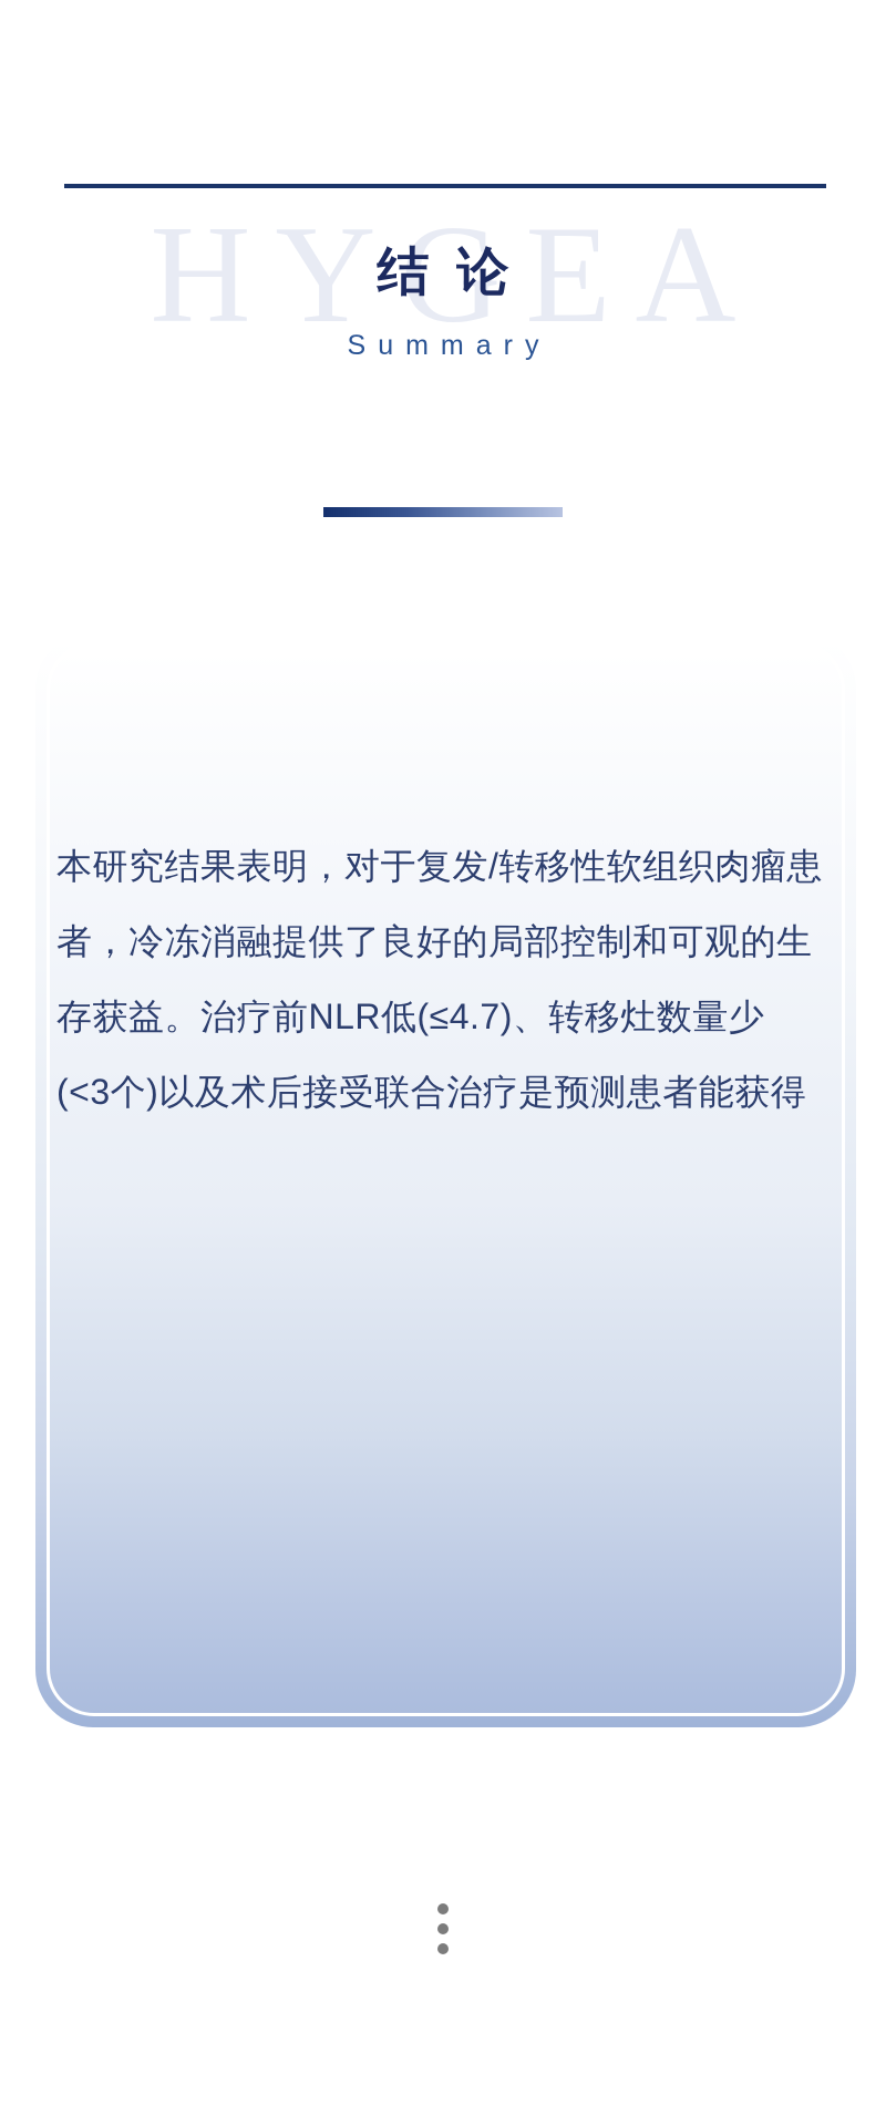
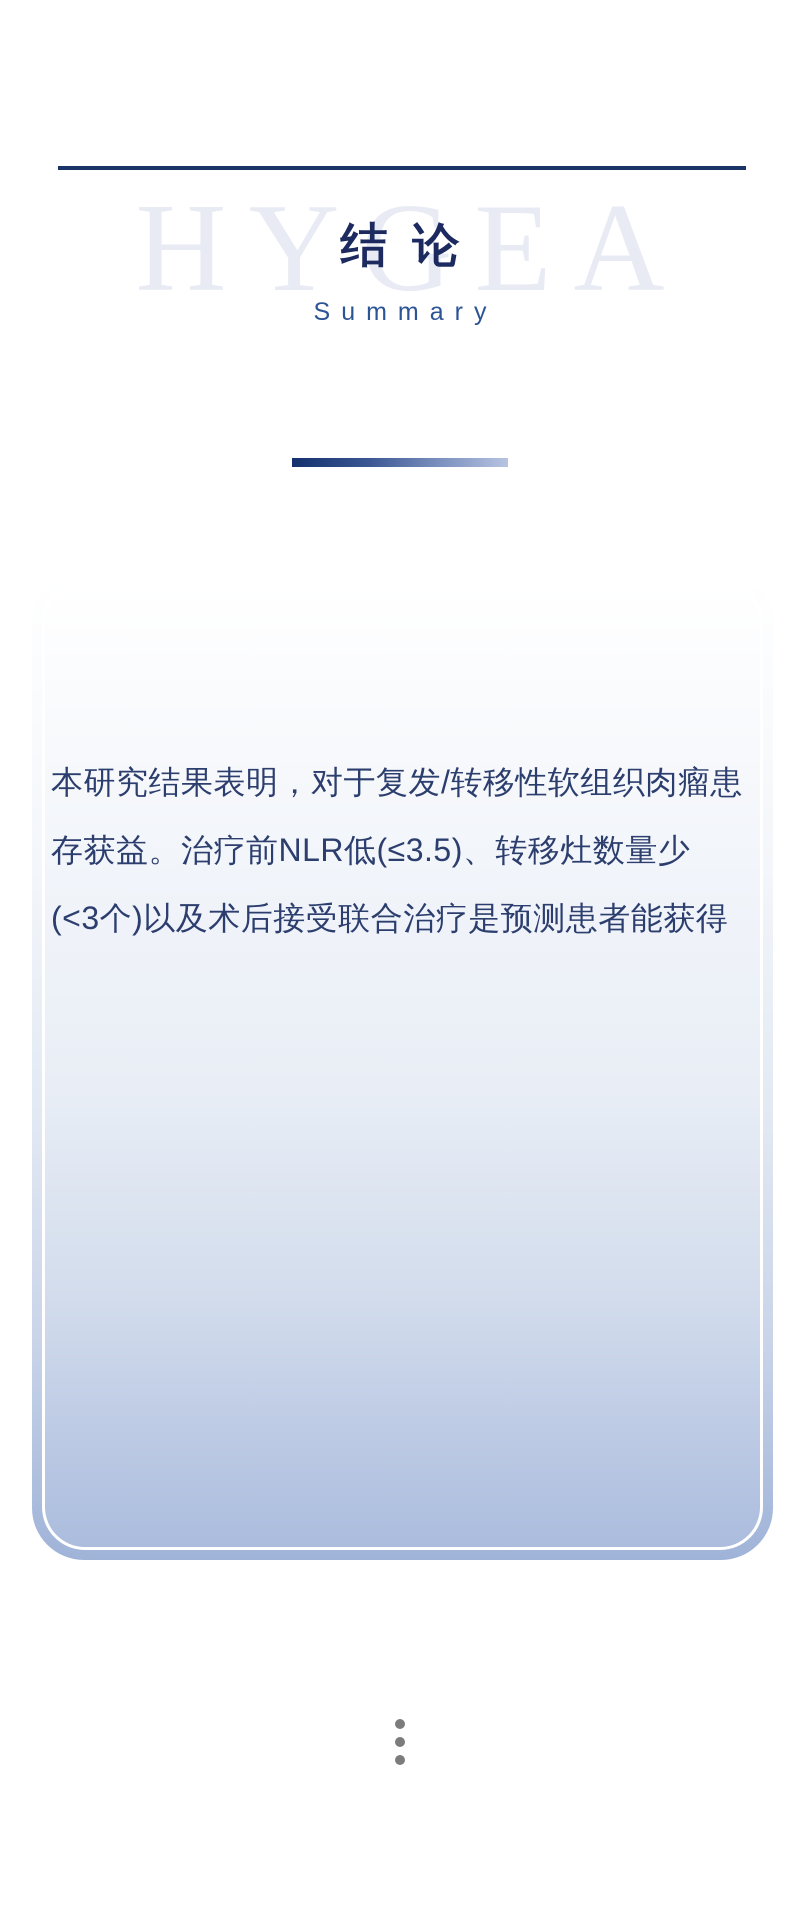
  HYGEA
  结 论
  Summary
  本研究结果表明，对于复发/转移性软组织肉瘤患
- 者，冷冻消融提供了良好的局部控制和可观的生
- 存获益。治疗前NLR低(≤4.7)、转移灶数量少
+ 存获益。治疗前NLR低(≤3.5)、转移灶数量少
  (<3个)以及术后接受联合治疗是预测患者能获得
